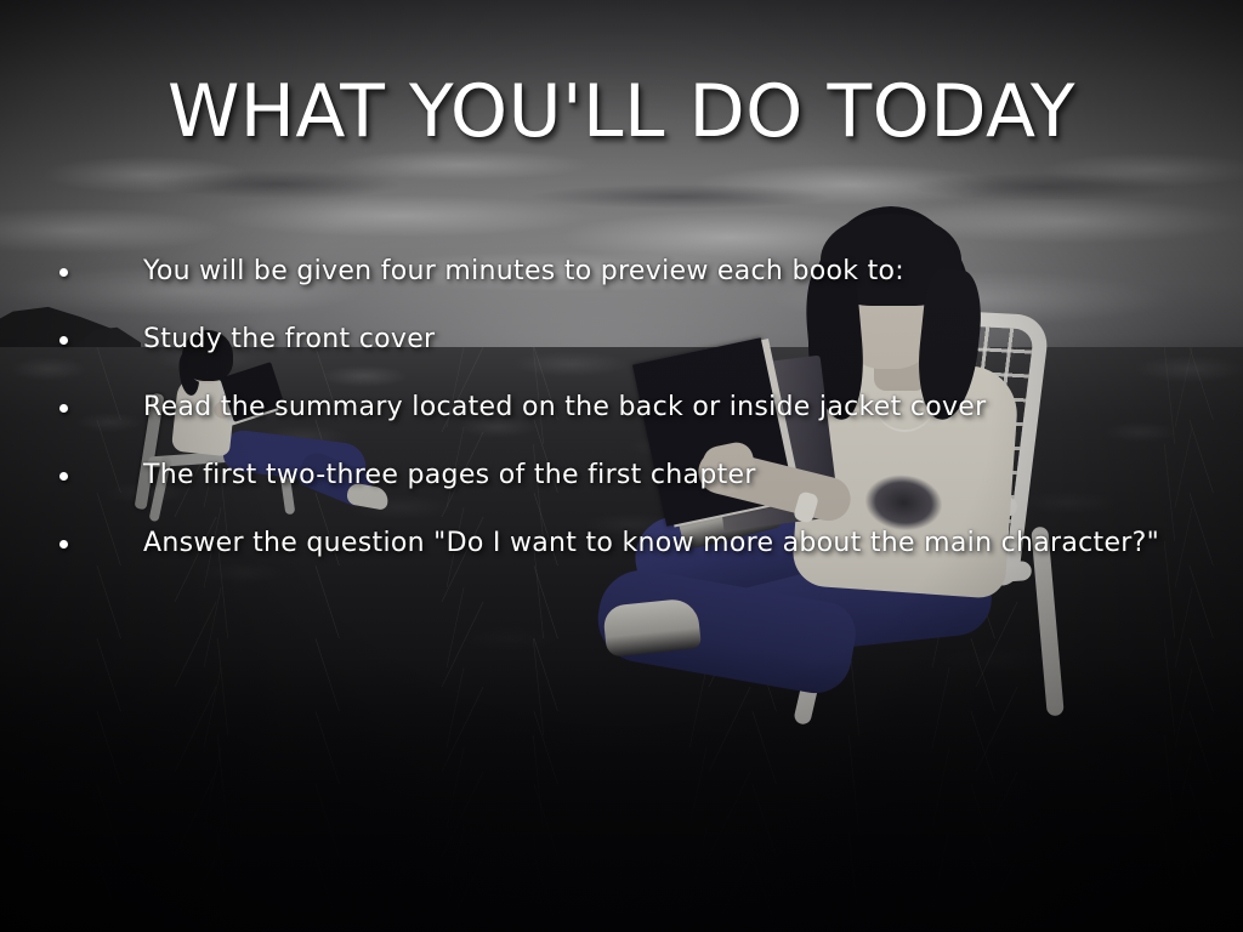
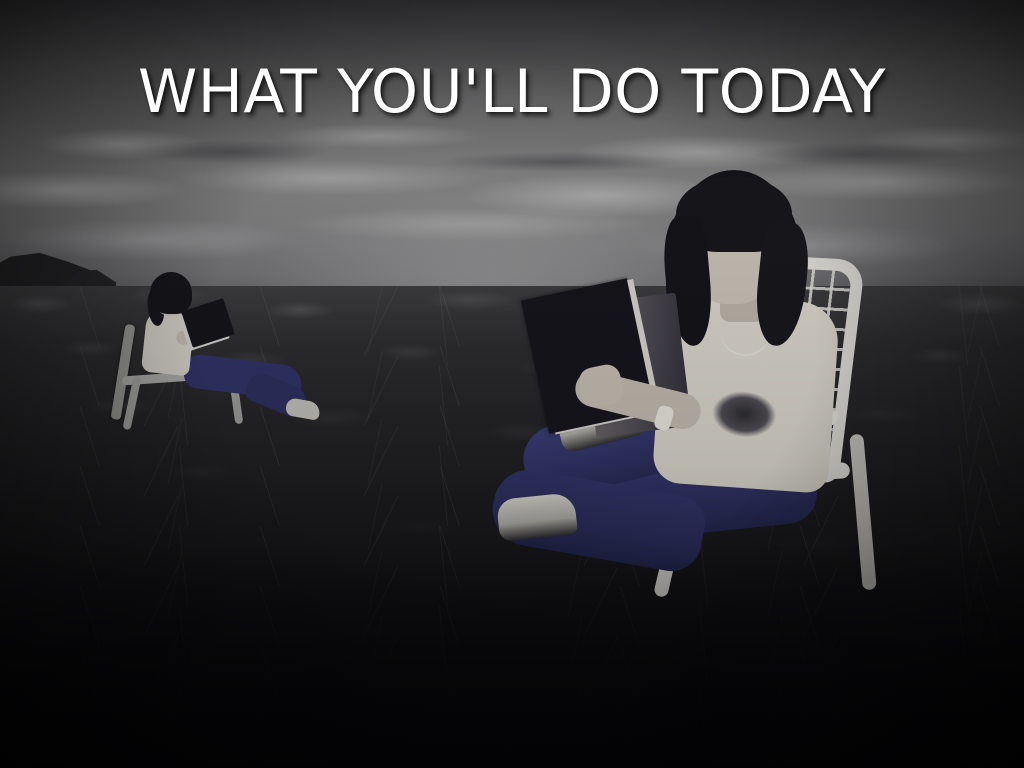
  WHAT YOU'LL DO TODAY
- You will be given four minutes to preview each book to:
- Study the front cover
- Read the summary located on the back or inside jacket cover
- The first two-three pages of the first chapter
- Answer the question "Do I want to know more about the main character?"
